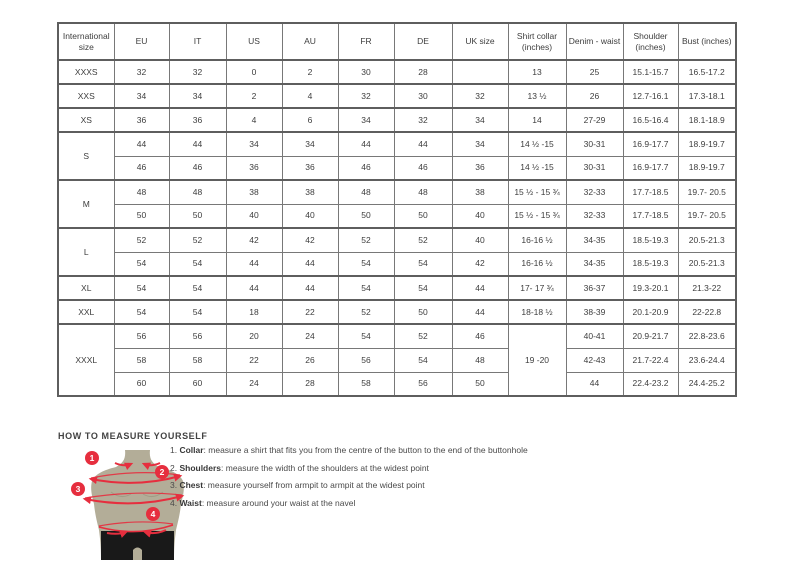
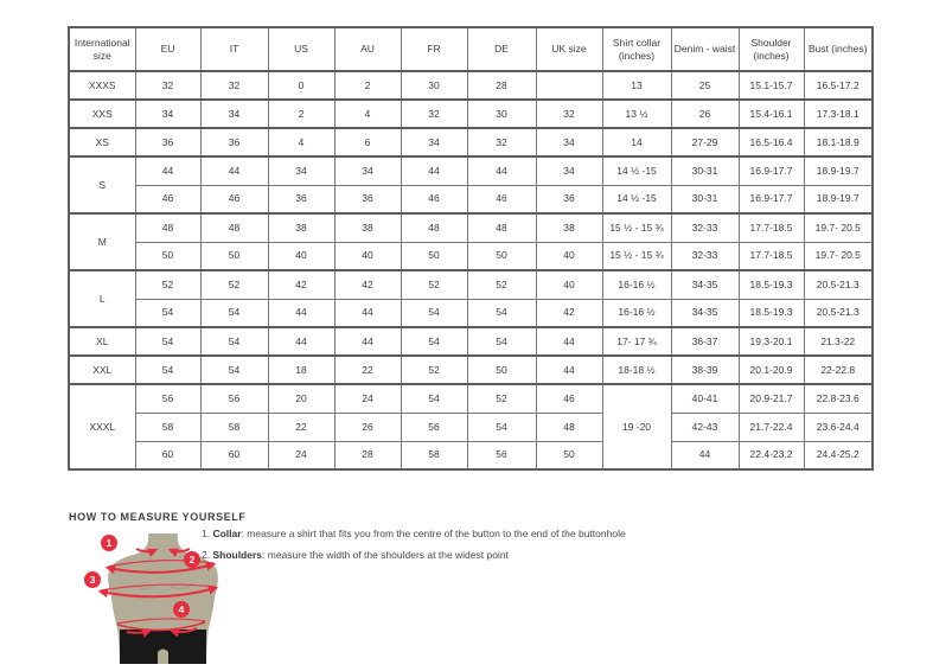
  International size	EU	IT	US	AU	FR	DE	UK size	Shirt collar (inches)	Denim - waist	Shoulder (inches)	Bust (inches)
  XXXS	32	32	0	2	30	28		13	25	15.1-15.7	16.5-17.2
- XXS	34	34	2	4	32	30	32	13 ½	26	12.7-16.1	17.3-18.1
+ XXS	34	34	2	4	32	30	32	13 ½	26	15.4-16.1	17.3-18.1
  XS	36	36	4	6	34	32	34	14	27-29	16.5-16.4	18.1-18.9
  S	44	44	34	34	44	44	34	14 ½ -15	30-31	16.9-17.7	18.9-19.7
  46	46	36	36	46	46	36	14 ½ -15	30-31	16.9-17.7	18.9-19.7
  M	48	48	38	38	48	48	38	15 ½ - 15 ¾	32-33	17.7-18.5	19.7- 20.5
  50	50	40	40	50	50	40	15 ½ - 15 ¾	32-33	17.7-18.5	19.7- 20.5
  L	52	52	42	42	52	52	40	16-16 ½	34-35	18.5-19.3	20.5-21.3
  54	54	44	44	54	54	42	16-16 ½	34-35	18.5-19.3	20.5-21.3
  XL	54	54	44	44	54	54	44	17- 17 ¾	36-37	19.3-20.1	21.3-22
  XXL	54	54	18	22	52	50	44	18-18 ½	38-39	20.1-20.9	22-22.8
  XXXL	56	56	20	24	54	52	46	19 -20	40-41	20.9-21.7	22.8-23.6
  58	58	22	26	56	54	48	42-43	21.7-22.4	23.6-24.4
  60	60	24	28	58	56	50	44	22.4-23.2	24.4-25.2
  HOW TO MEASURE YOURSELF
  1
  2
  3
  4
  1. Collar: measure a shirt that fits you from the centre of the button to the end of the buttonhole
  2. Shoulders: measure the width of the shoulders at the widest point
- 3. Chest: measure yourself from armpit to armpit at the widest point
- 4. Waist: measure around your waist at the navel
